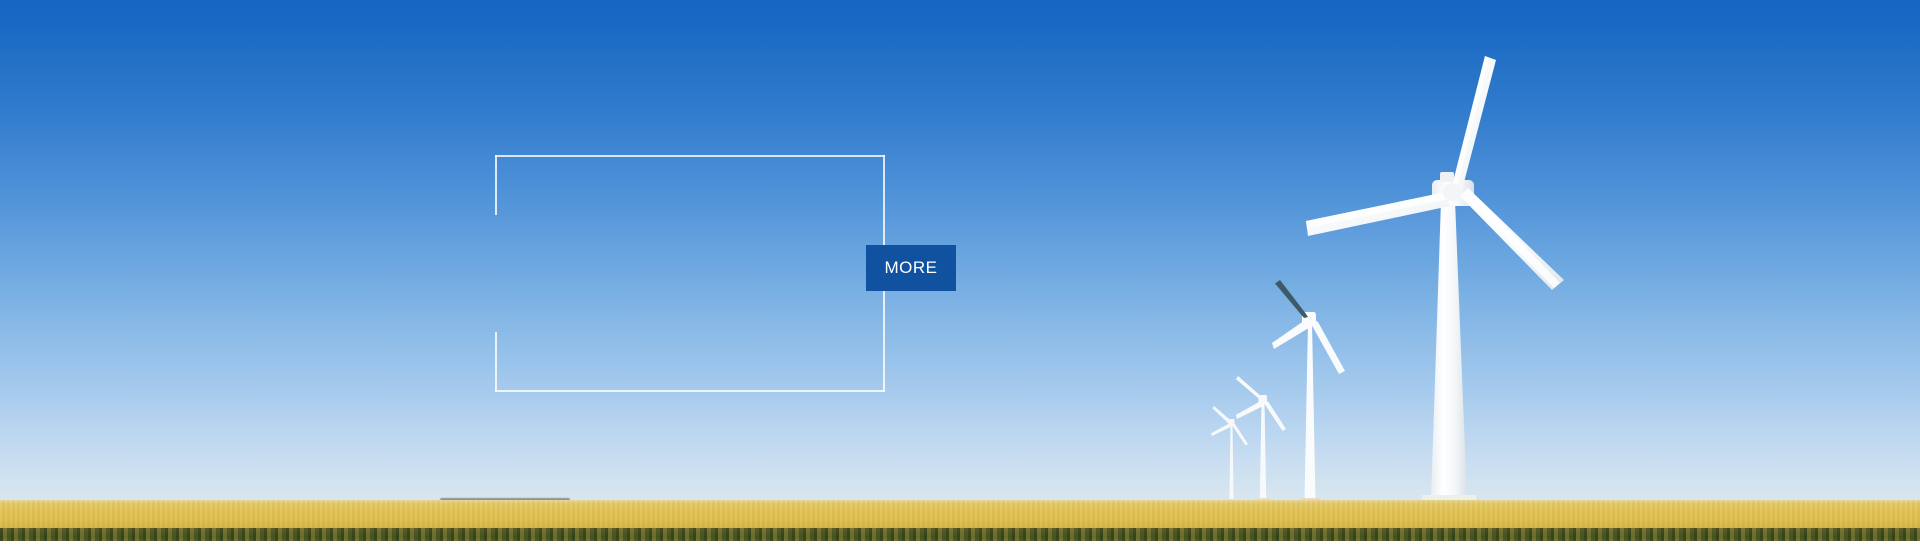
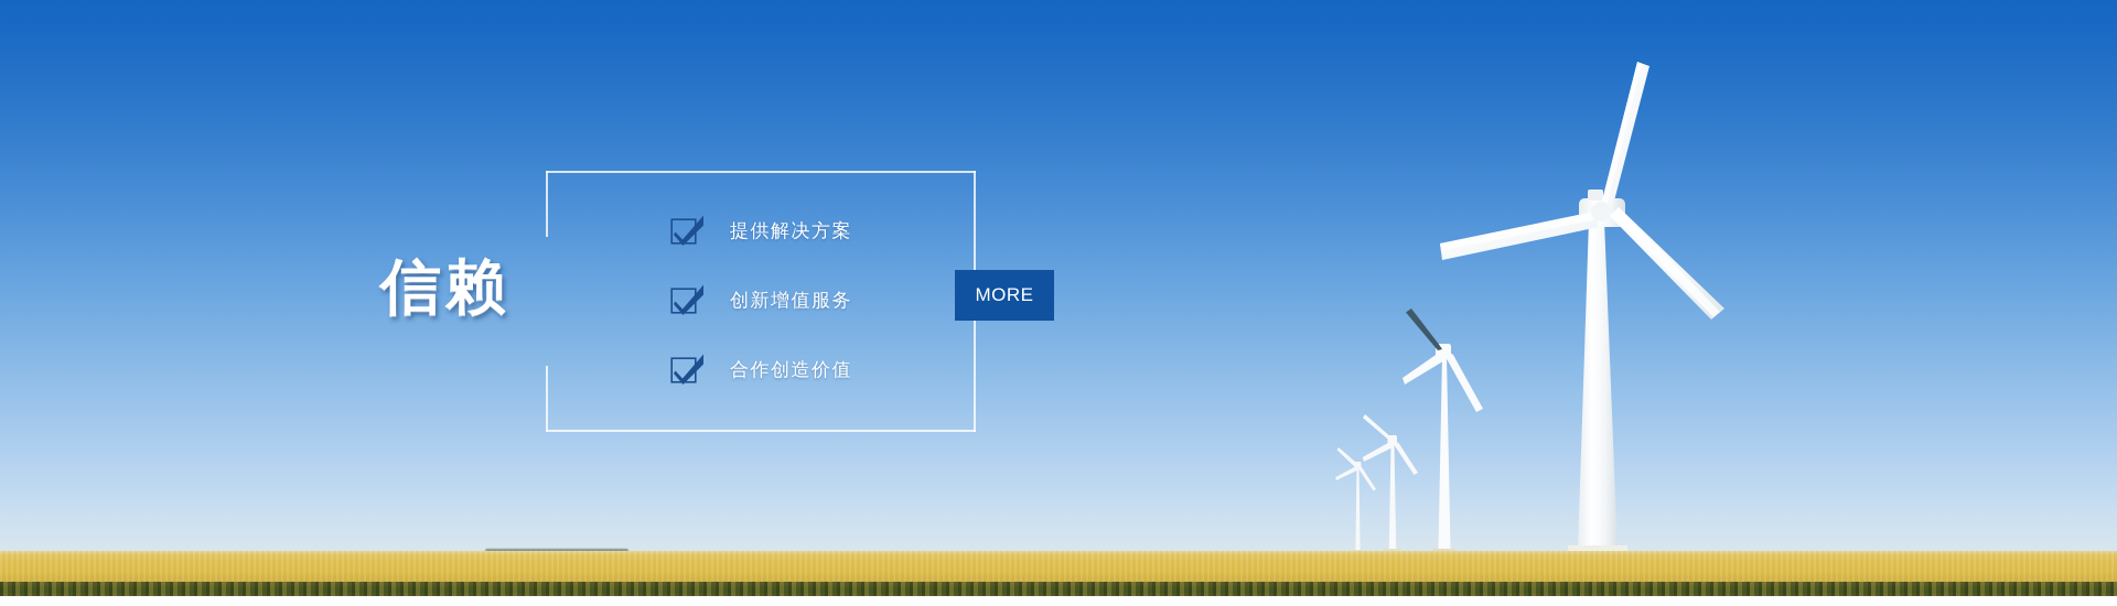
+ 信赖
+ 提供解决方案
+ 创新增值服务
+ 合作创造价值
  MORE
